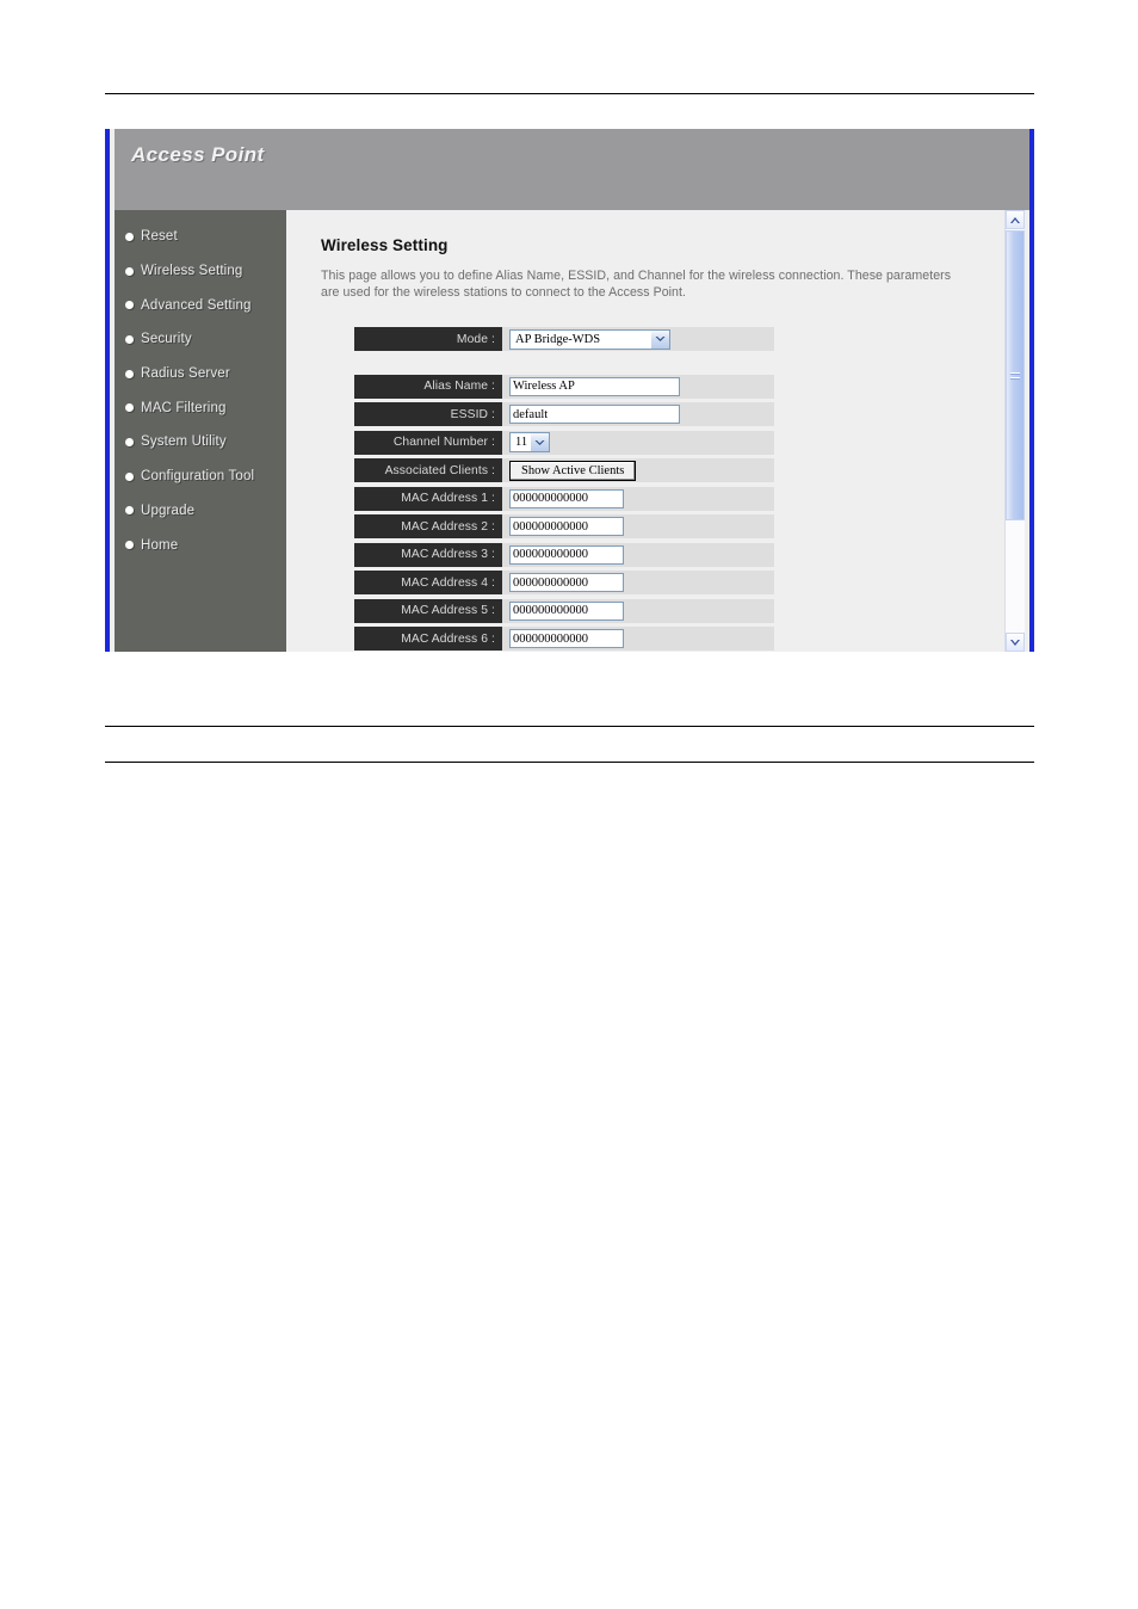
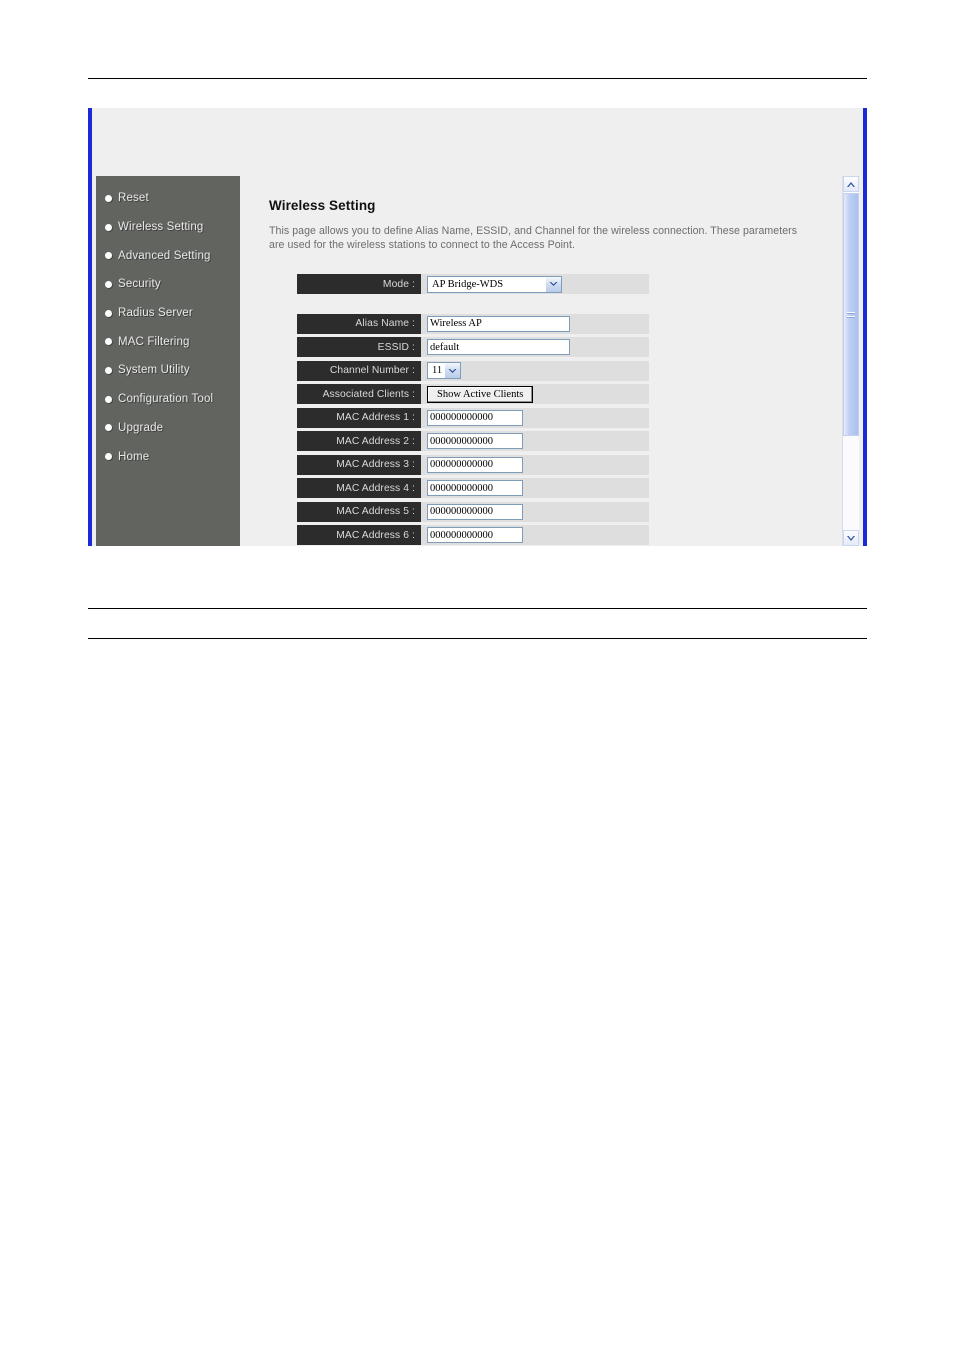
- Access Point
  Reset
  Wireless Setting
  Advanced Setting
  Security
  Radius Server
  MAC Filtering
  System Utility
  Configuration Tool
  Upgrade
  Home
  Wireless Setting
  This page allows you to define Alias Name, ESSID, and Channel for the wireless connection. These parameters are used for the wireless stations to connect to the Access Point.
  Mode :
  AP Bridge-WDS
  Alias Name :
  Wireless AP
  ESSID :
  default
  Channel Number :
  11
  Associated Clients :
  Show Active Clients
  MAC Address 1 :
  000000000000
  MAC Address 2 :
  000000000000
  MAC Address 3 :
  000000000000
  MAC Address 4 :
  000000000000
  MAC Address 5 :
  000000000000
  MAC Address 6 :
  000000000000
